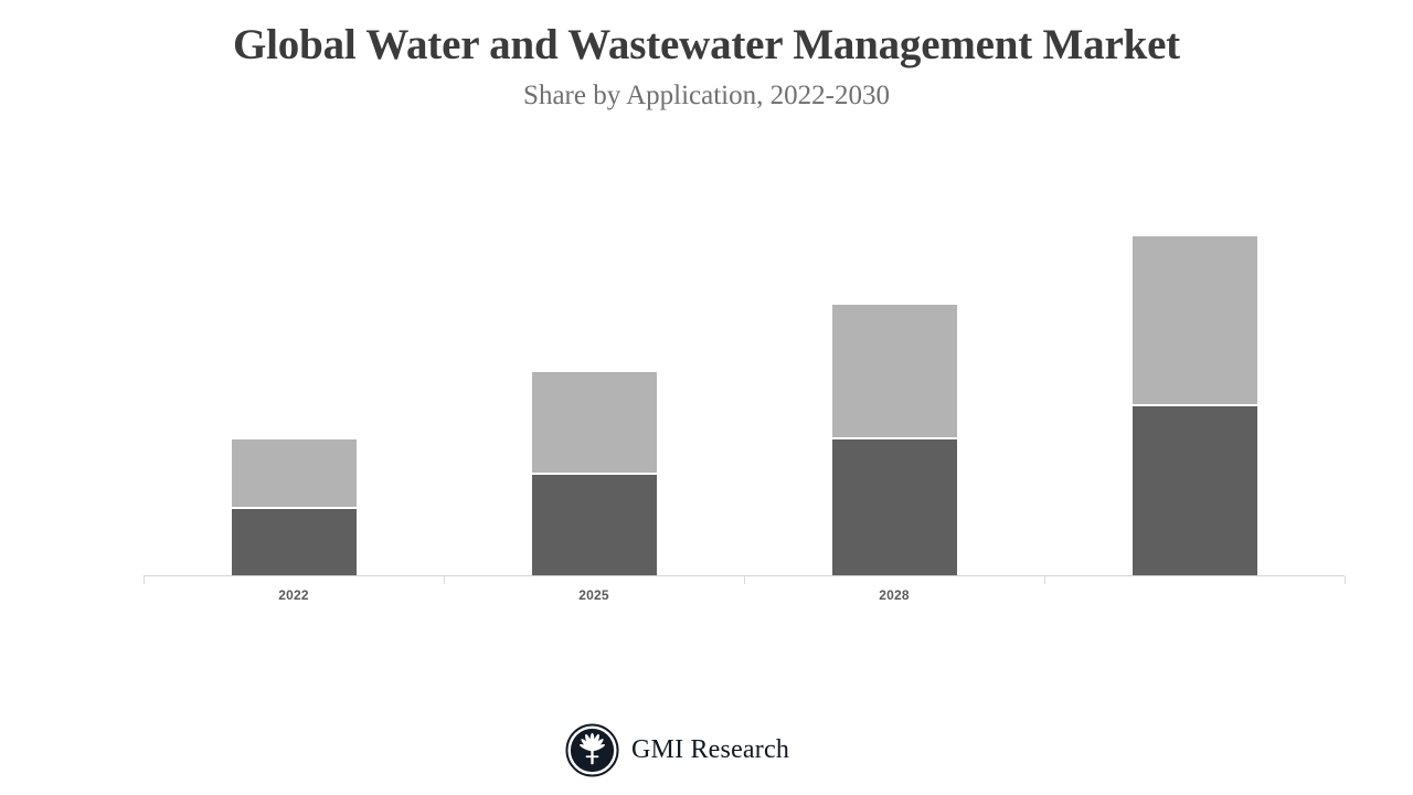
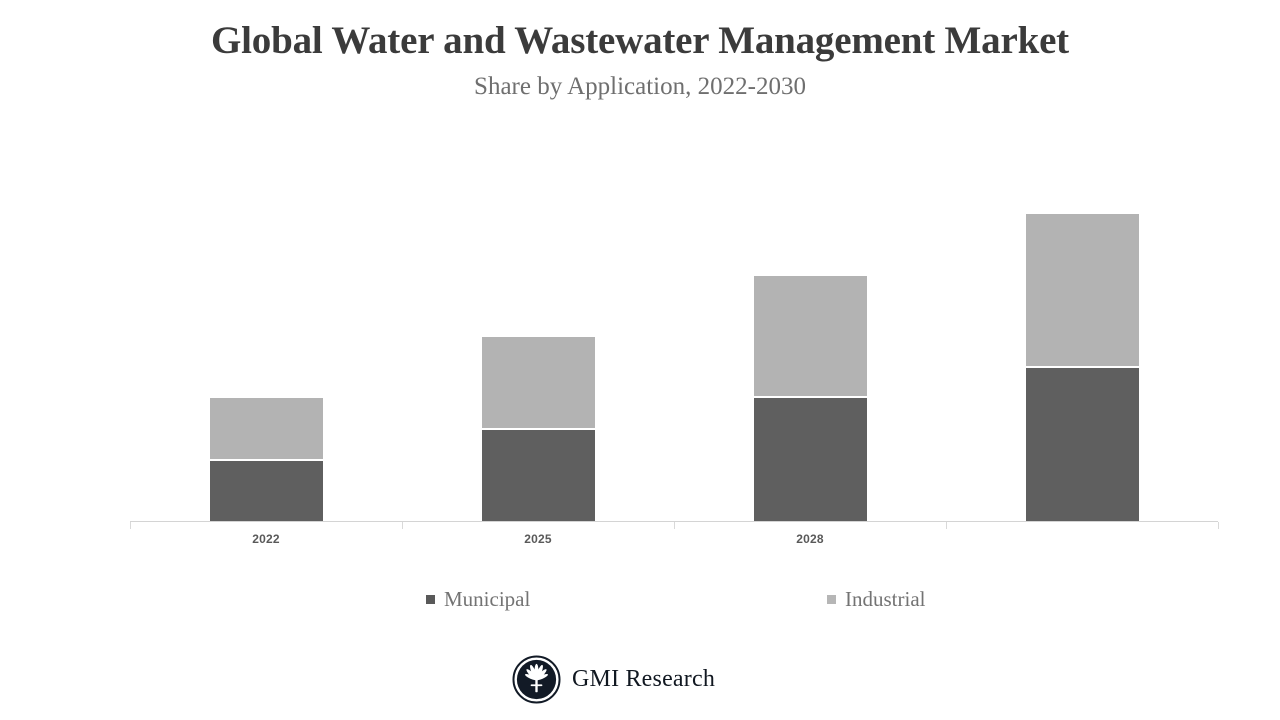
  Global Water and Wastewater Management Market
  Share by Application, 2022-2030
  2022
  2025
  2028
+ Municipal
+ Industrial
  GMI Research
